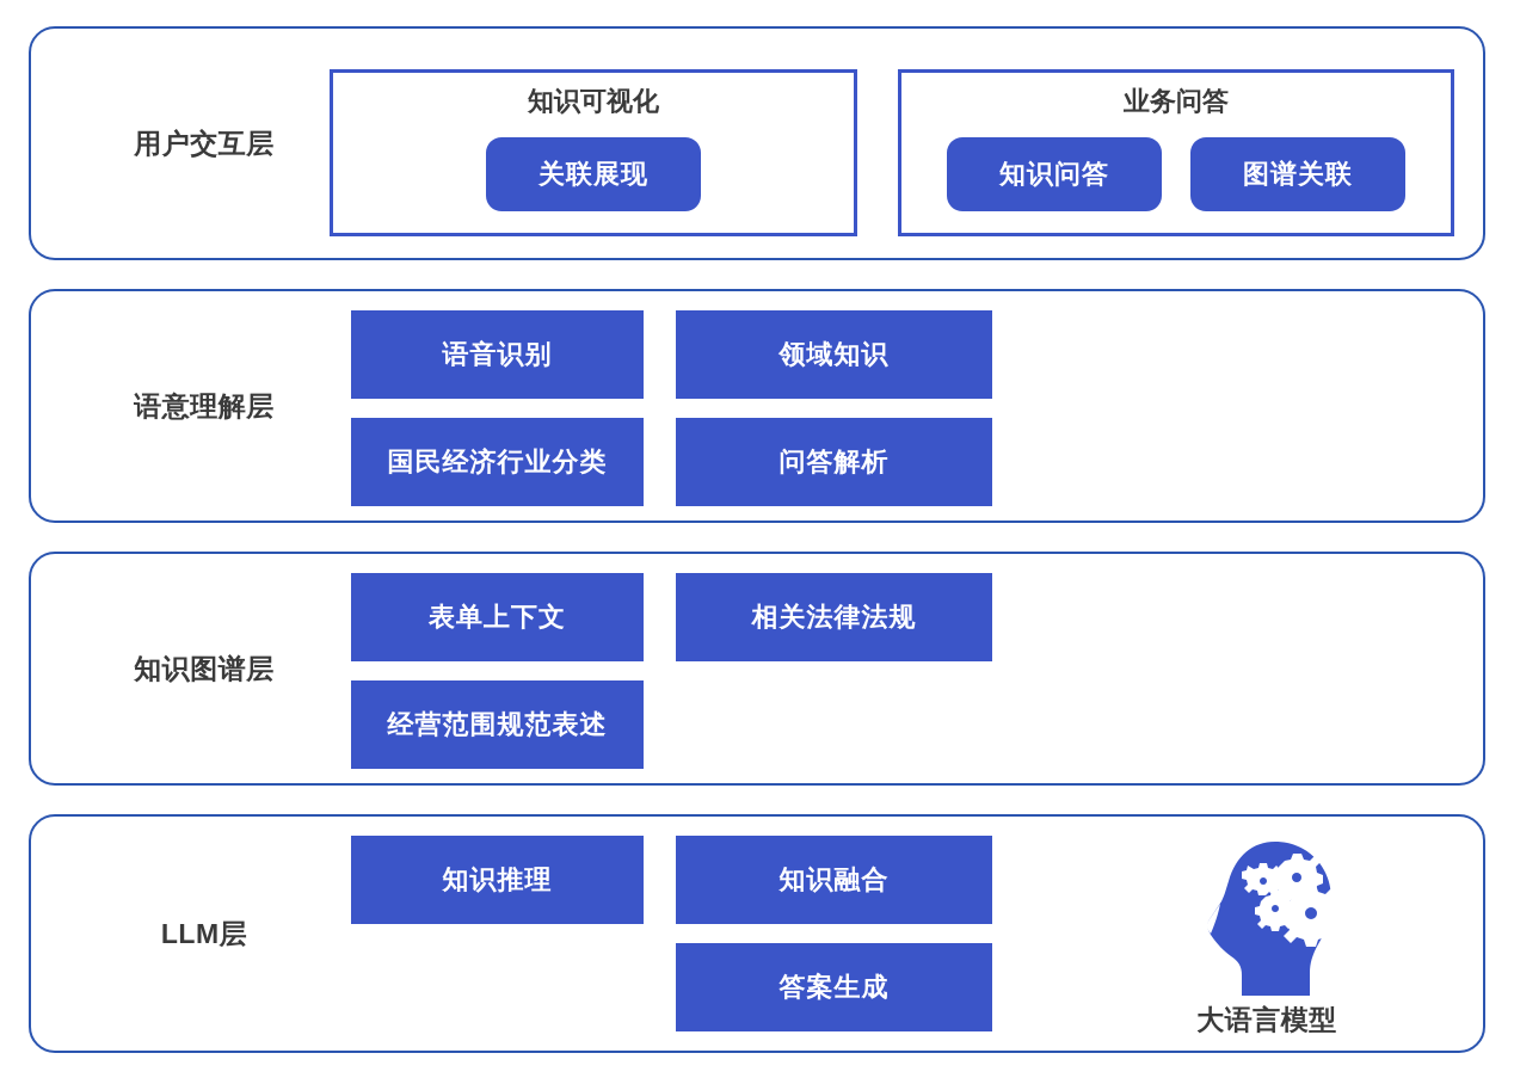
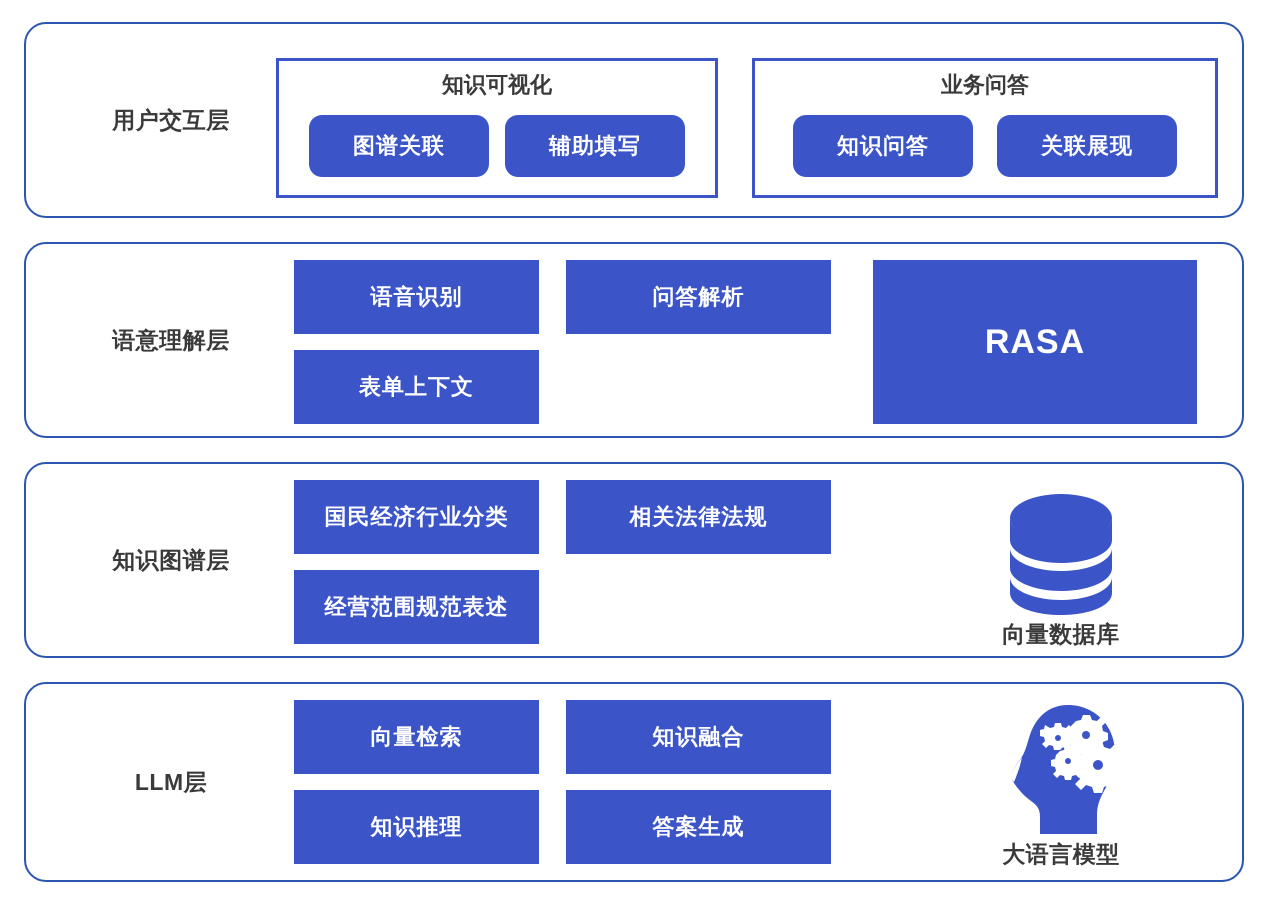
  用户交互层
  知识可视化
- 关联展现
+ 图谱关联
+ 辅助填写
  业务问答
  知识问答
- 图谱关联
+ 关联展现
  语意理解层
  语音识别
- 国民经济行业分类
+ 表单上下文
- 领域知识
  问答解析
+ RASA
  知识图谱层
- 表单上下文
+ 国民经济行业分类
  经营范围规范表述
  相关法律法规
+ 向量数据库
  LLM层
+ 向量检索
  知识推理
  知识融合
  答案生成
  大语言模型
